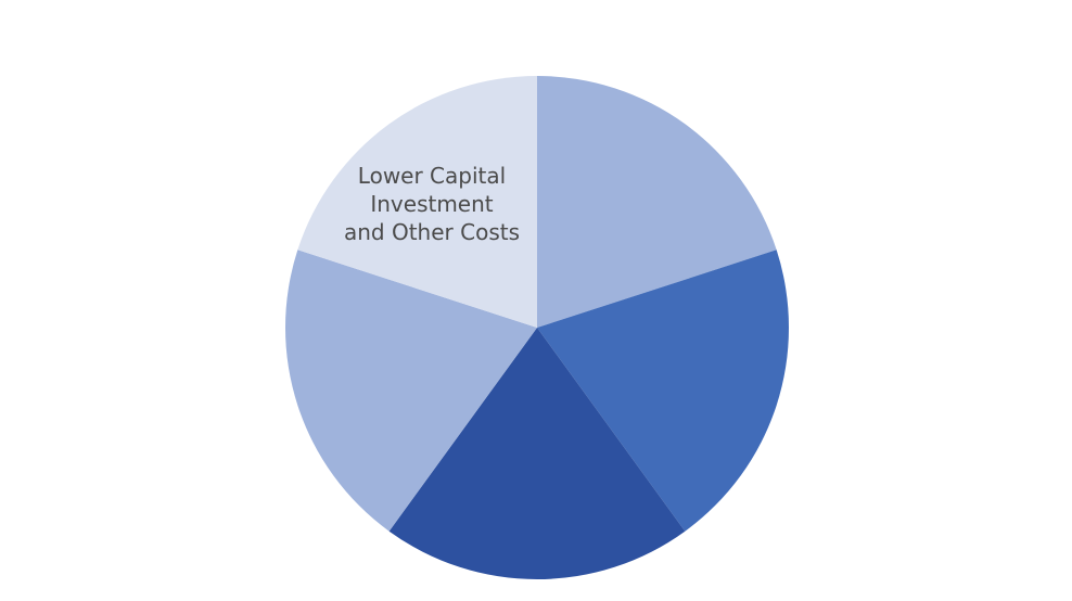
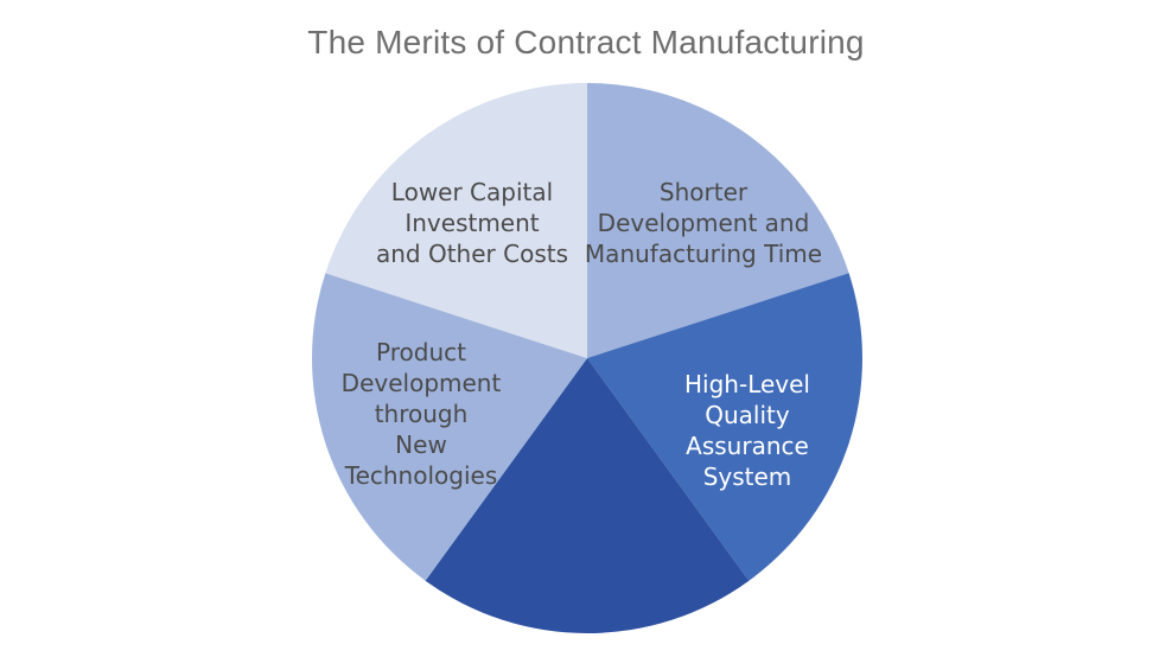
+ The Merits of Contract Manufacturing
+ Shorter
+ Development and
+ Manufacturing Time
+ High-Level
+ Quality
+ Assurance
+ System
+ Product
+ Development
+ through
+ New
+ Technologies
  Lower Capital
  Investment
  and Other Costs
